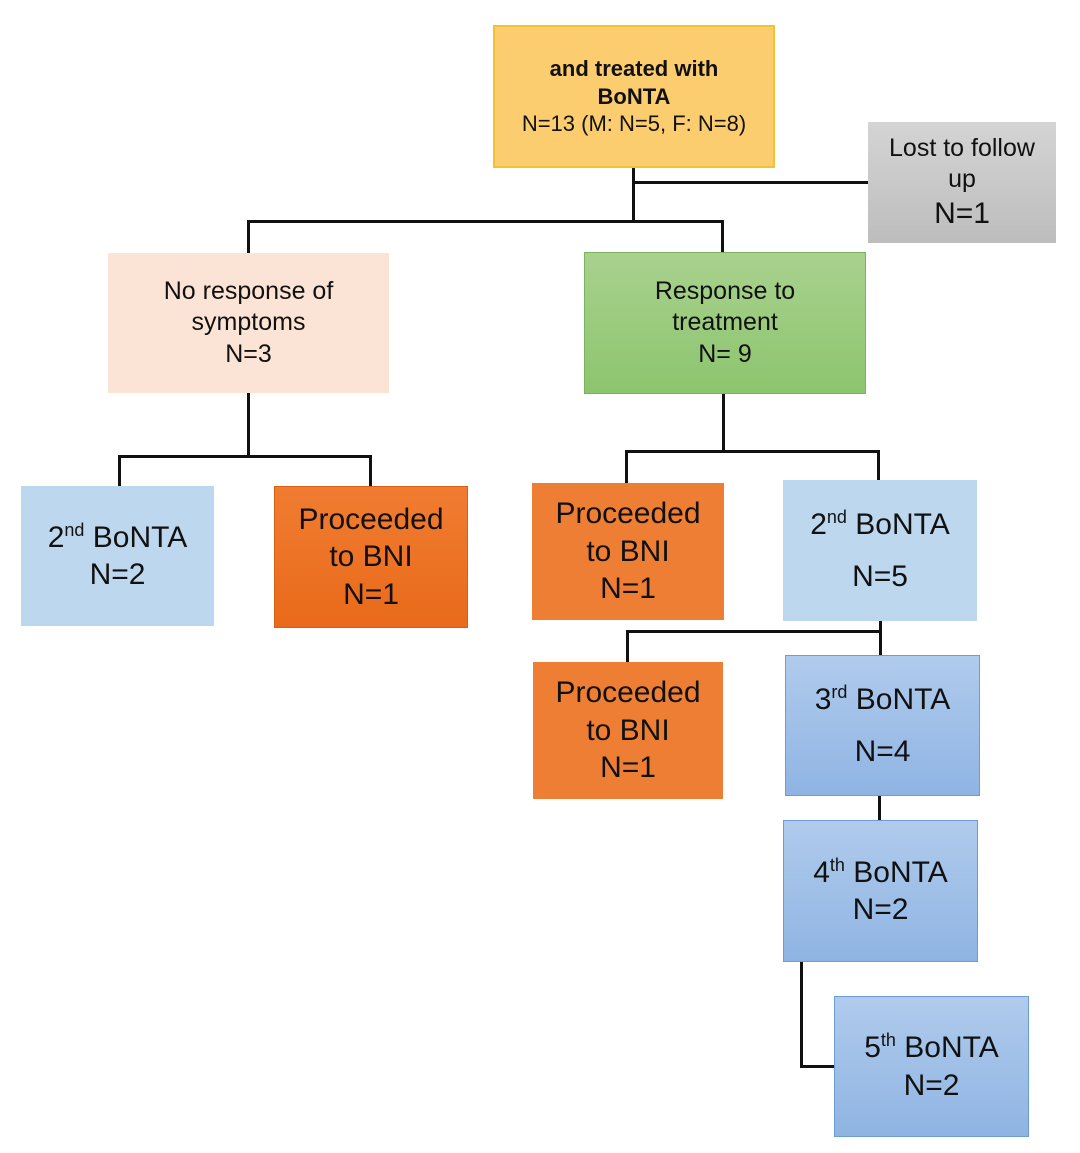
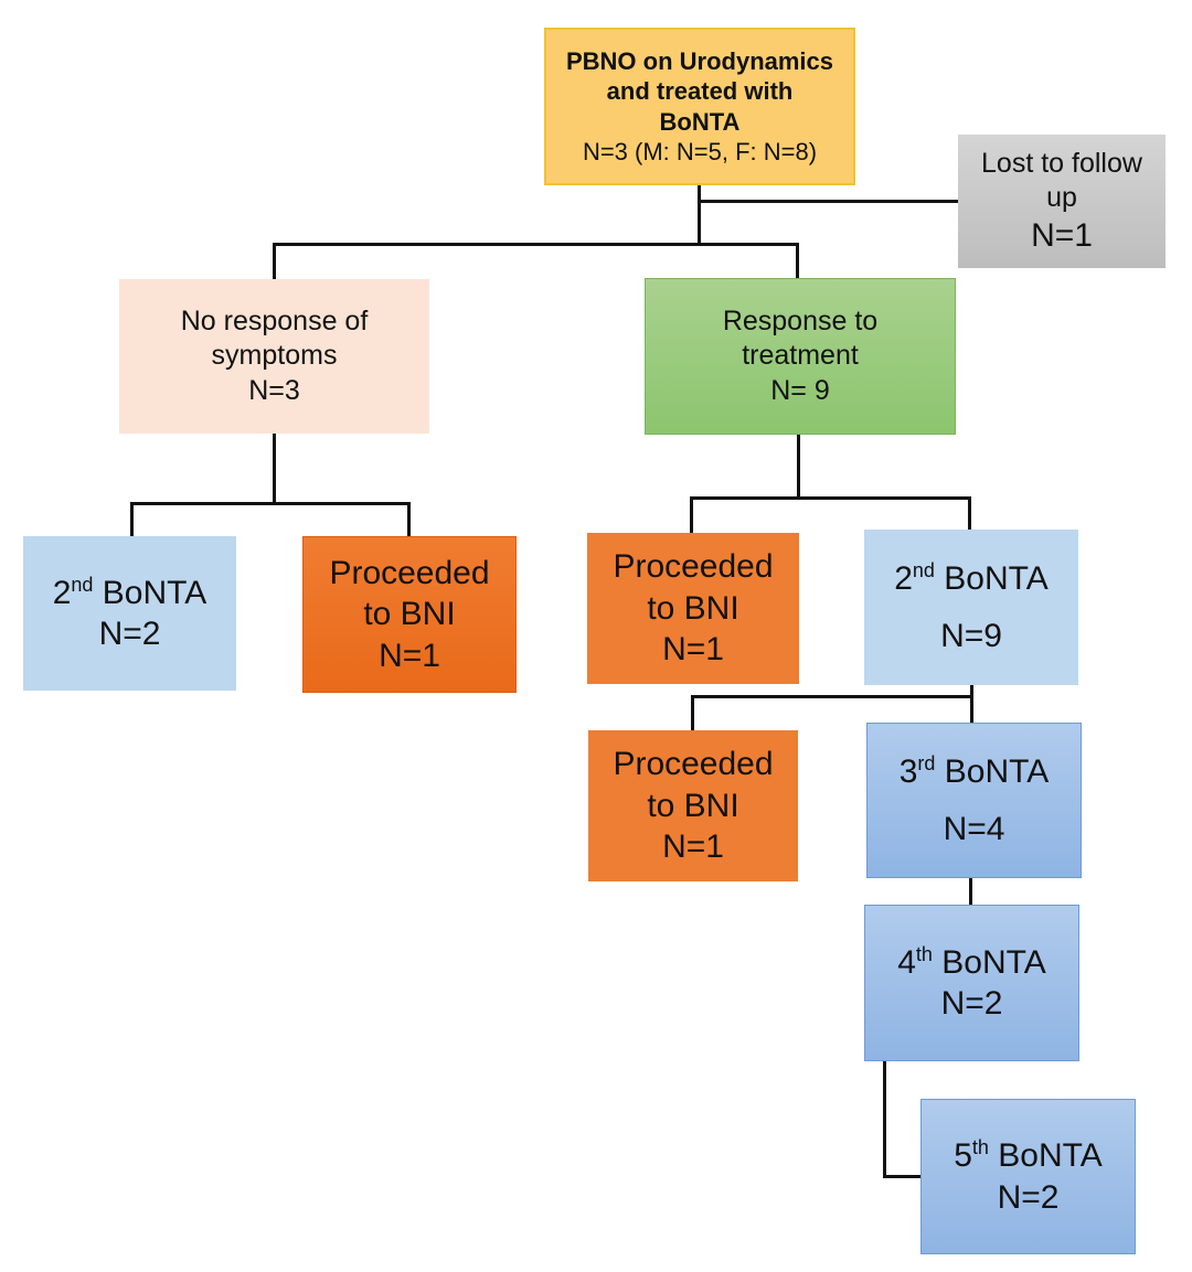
+ PBNO on Urodynamics
  and treated with
  BoNTA
- N=13 (M: N=5, F: N=8)
+ N=3 (M: N=5, F: N=8)
  Lost to follow
  up
  N=1
  No response of
  symptoms
  N=3
  Response to
  treatment
  N= 9
  2nd BoNTA
  N=2
  Proceeded
  to BNI
  N=1
  Proceeded
  to BNI
  N=1
  2nd BoNTA
- N=5
+ N=9
  Proceeded
  to BNI
  N=1
  3rd BoNTA
  N=4
  4th BoNTA
  N=2
  5th BoNTA
  N=2
